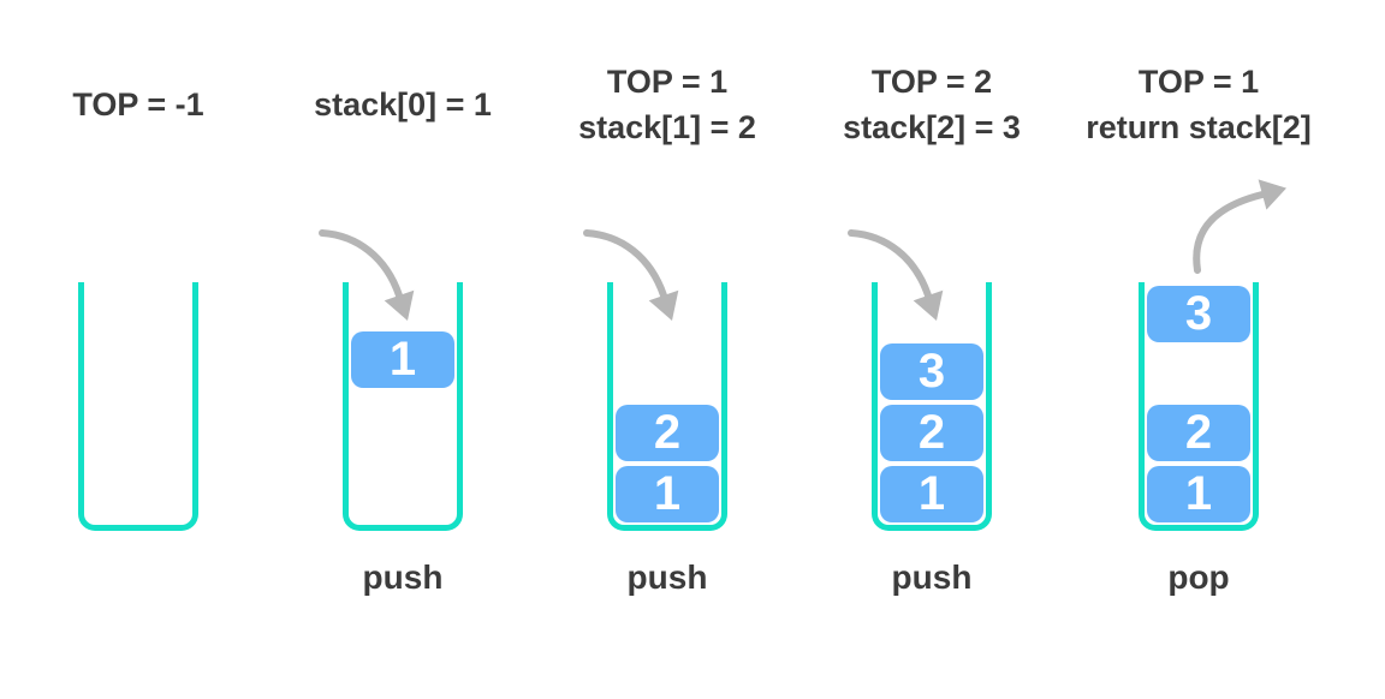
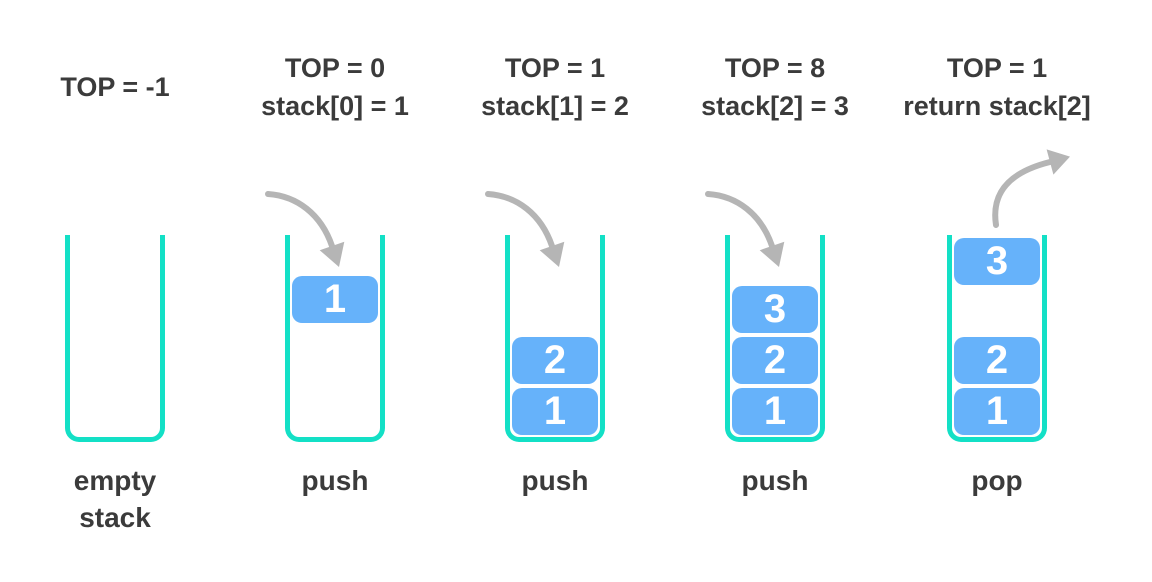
  TOP = -1
+ empty
+ stack
+ TOP = 0
  stack[0] = 1
  1
  push
  TOP = 1
  stack[1] = 2
  2
  1
  push
- TOP = 2
+ TOP = 8
  stack[2] = 3
  3
  2
  1
  push
  TOP = 1
  return stack[2]
  3
  2
  1
  pop
